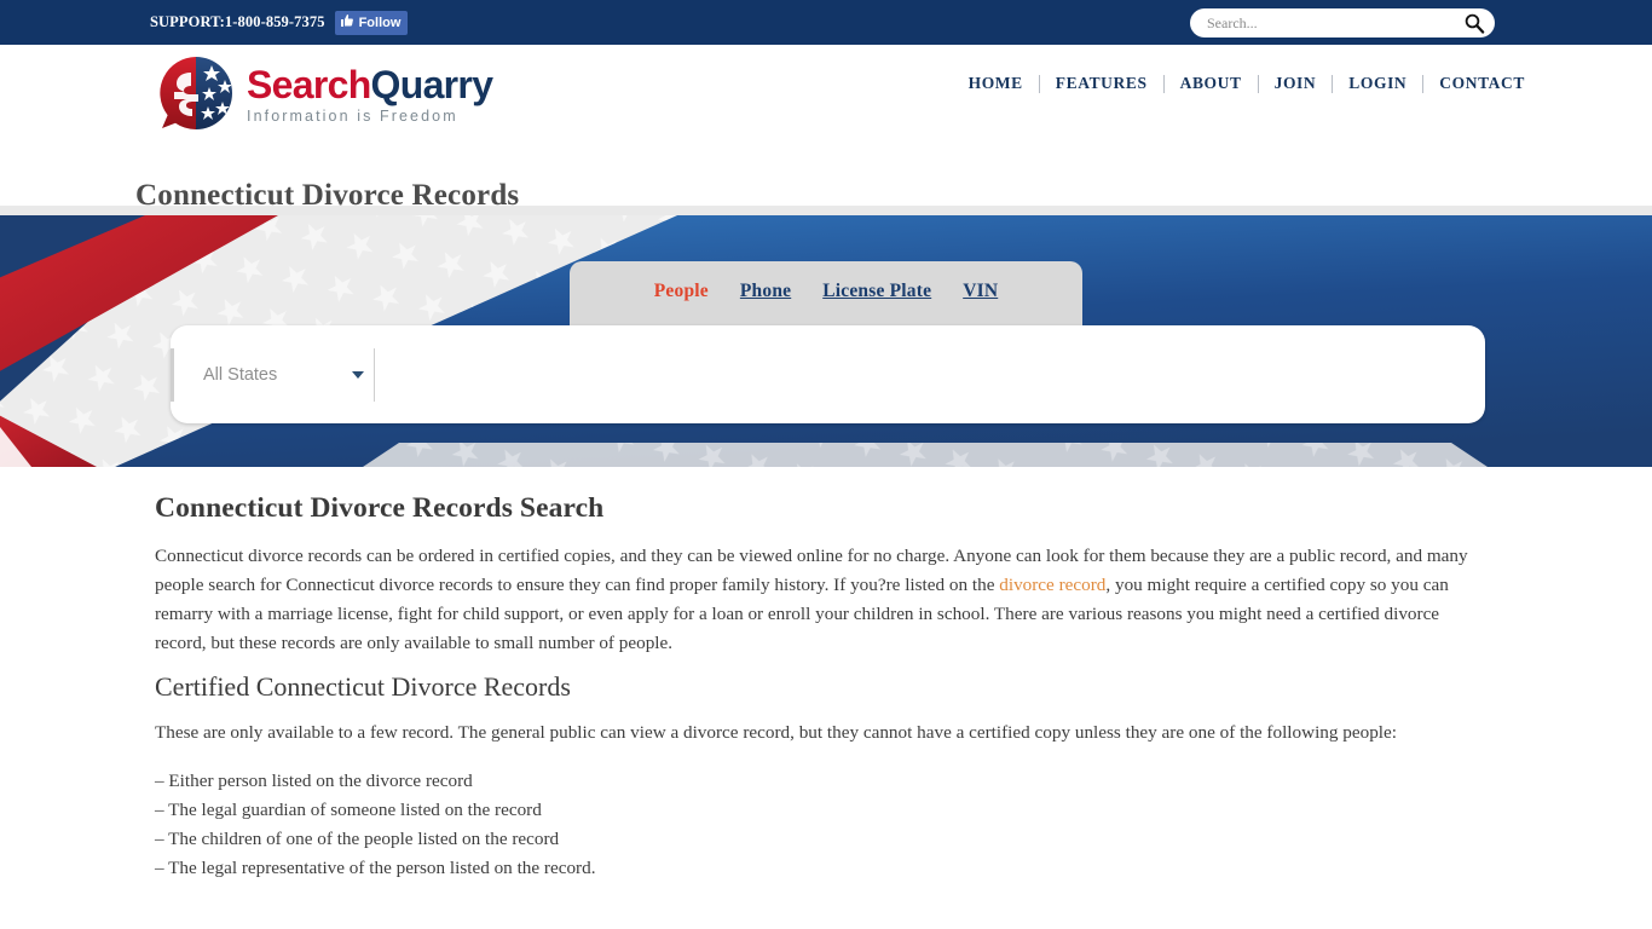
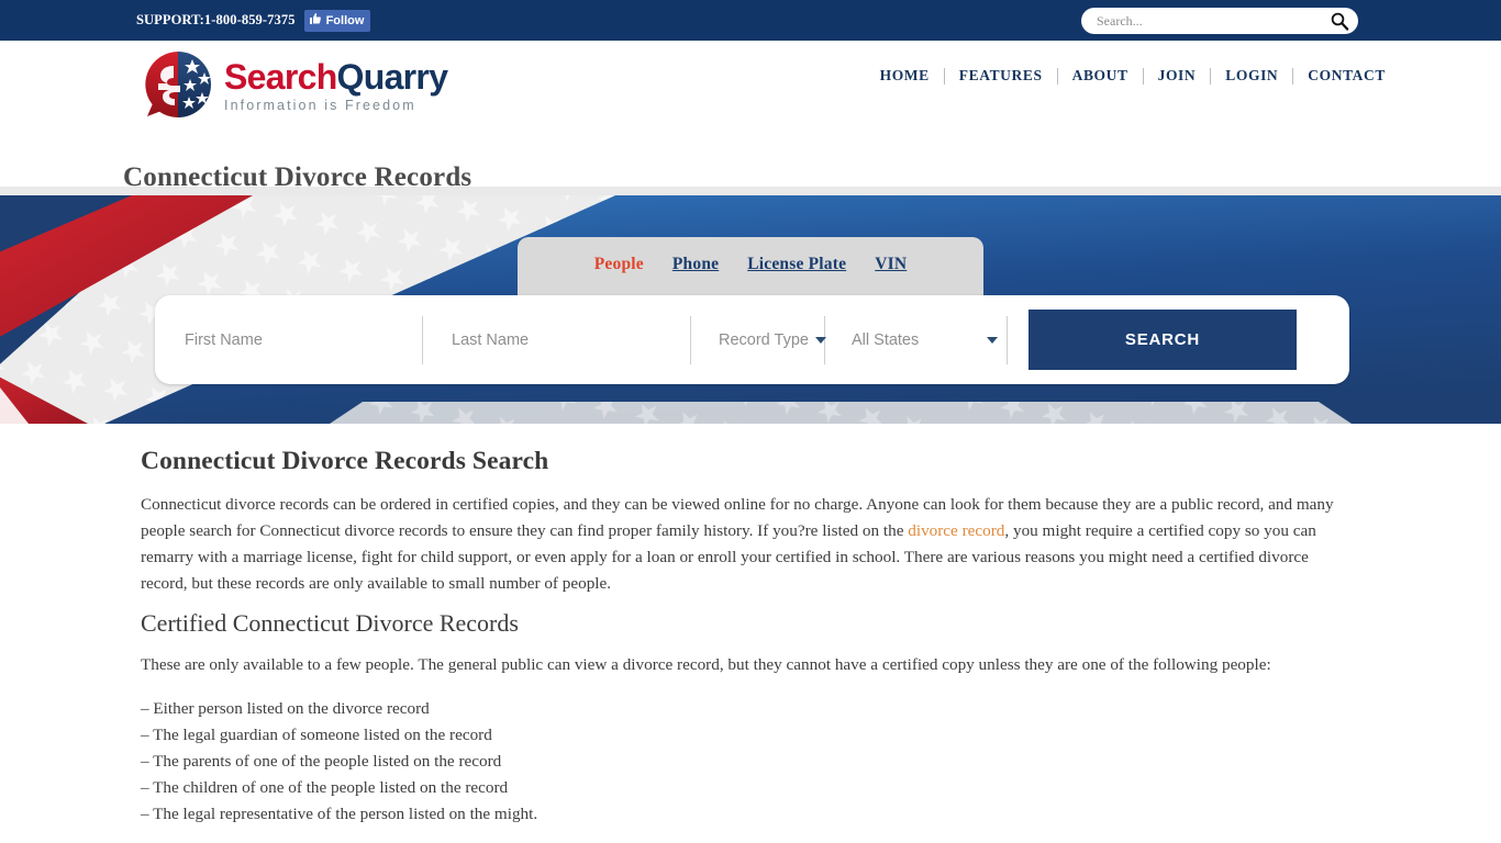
  SUPPORT:1-800-859-7375
  Follow
  Search...
  SearchQuarry
  Information is Freedom
  HOME
  FEATURES
  ABOUT
  JOIN
  LOGIN
  CONTACT
  Connecticut Divorce Records
  People
  Phone
  License Plate
  VIN
+ First Name
+ Last Name
+ Record Type
  All States
+ SEARCH
  Connecticut Divorce Records Search
- Connecticut divorce records can be ordered in certified copies, and they can be viewed online for no charge. Anyone can look for them because they are a public record, and many people search for Connecticut divorce records to ensure they can find proper family history. If you?re listed on the divorce record, you might require a certified copy so you can remarry with a marriage license, fight for child support, or even apply for a loan or enroll your children in school. There are various reasons you might need a certified divorce record, but these records are only available to small number of people.
+ Connecticut divorce records can be ordered in certified copies, and they can be viewed online for no charge. Anyone can look for them because they are a public record, and many people search for Connecticut divorce records to ensure they can find proper family history. If you?re listed on the divorce record, you might require a certified copy so you can remarry with a marriage license, fight for child support, or even apply for a loan or enroll your certified in school. There are various reasons you might need a certified divorce record, but these records are only available to small number of people.
  Certified Connecticut Divorce Records
- These are only available to a few record. The general public can view a divorce record, but they cannot have a certified copy unless they are one of the following people:
+ These are only available to a few people. The general public can view a divorce record, but they cannot have a certified copy unless they are one of the following people:
  – Either person listed on the divorce record
  – The legal guardian of someone listed on the record
+ – The parents of one of the people listed on the record
  – The children of one of the people listed on the record
- – The legal representative of the person listed on the record.
+ – The legal representative of the person listed on the might.
